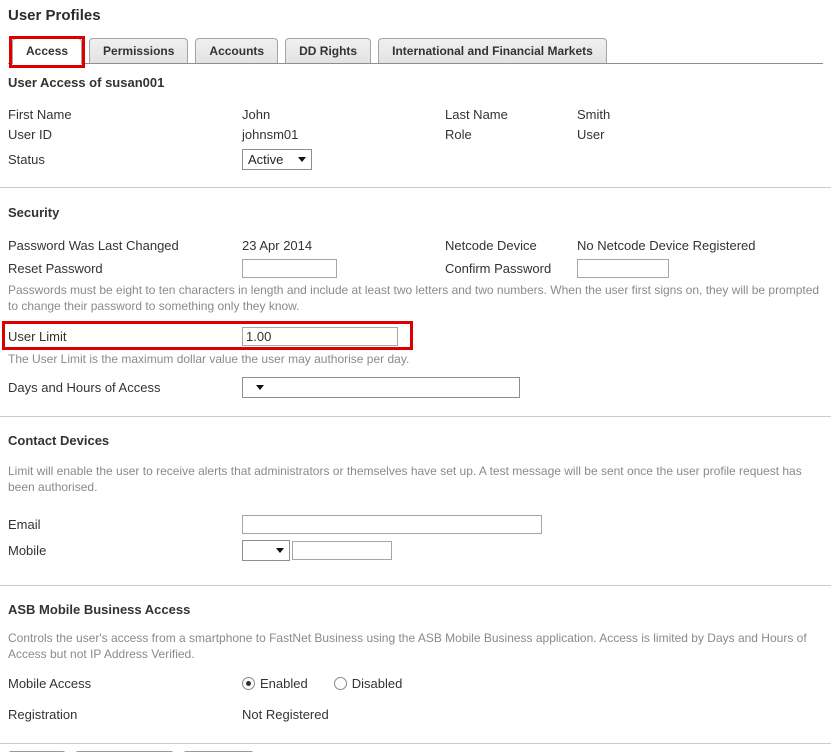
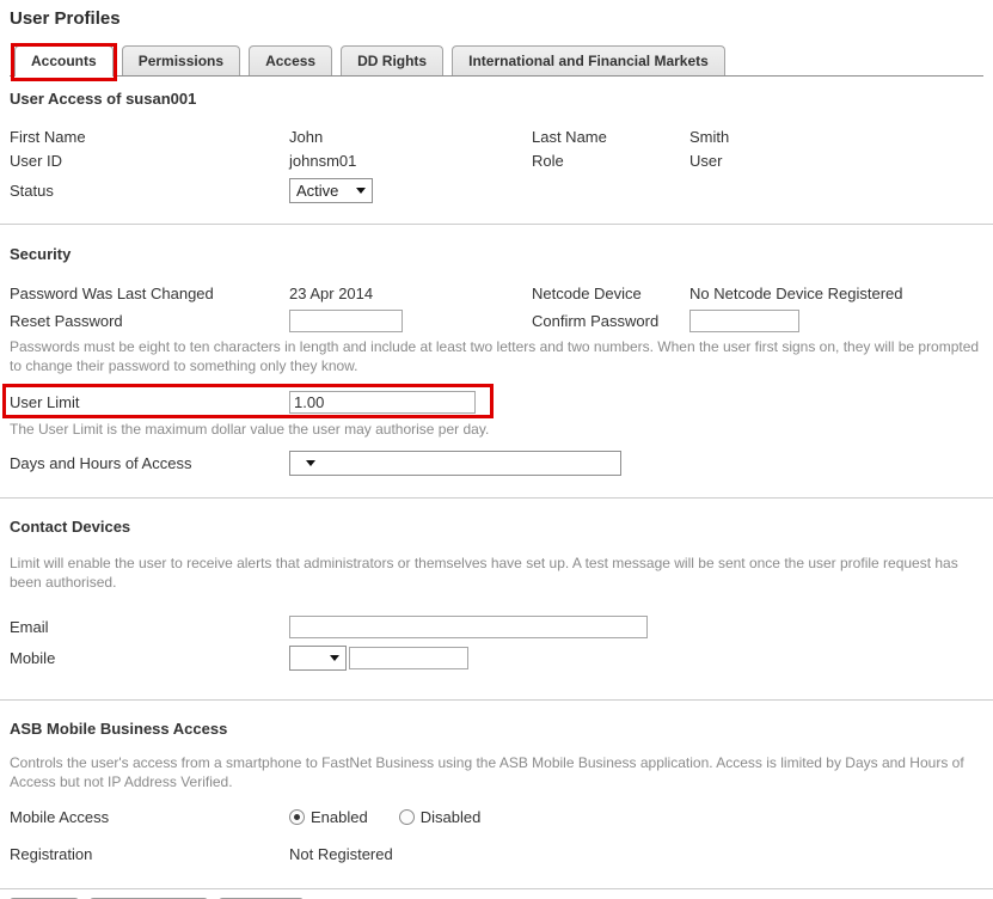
  User Profiles
- Access
+ Accounts
  Permissions
- Accounts
+ Access
  DD Rights
  International and Financial Markets
  User Access of susan001
  First Name
  John
  Last Name
  Smith
  User ID
  johnsm01
  Role
  User
  Status
  Active
  Security
  Password Was Last Changed
  23 Apr 2014
  Netcode Device
  No Netcode Device Registered
  Reset Password
  Confirm Password
  Passwords must be eight to ten characters in length and include at least two letters and two numbers. When the user first signs on, they will be prompted to change their password to something only they know.
  User Limit
  1.00
  The User Limit is the maximum dollar value the user may authorise per day.
  Days and Hours of Access
  Contact Devices
  Limit will enable the user to receive alerts that administrators or themselves have set up. A test message will be sent once the user profile request has been authorised.
  Email
  Mobile
  ASB Mobile Business Access
  Controls the user's access from a smartphone to FastNet Business using the ASB Mobile Business application. Access is limited by Days and Hours of Access but not IP Address Verified.
  Mobile Access
  Enabled
  Disabled
  Registration
  Not Registered
